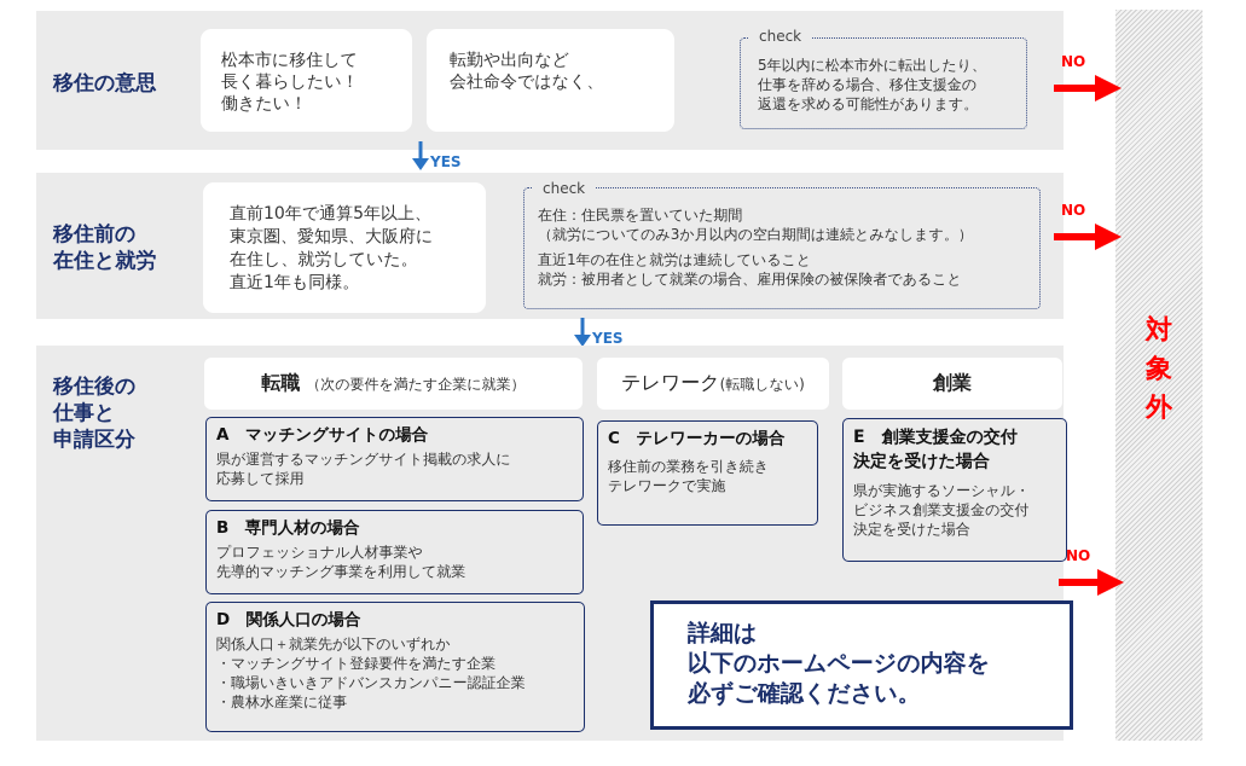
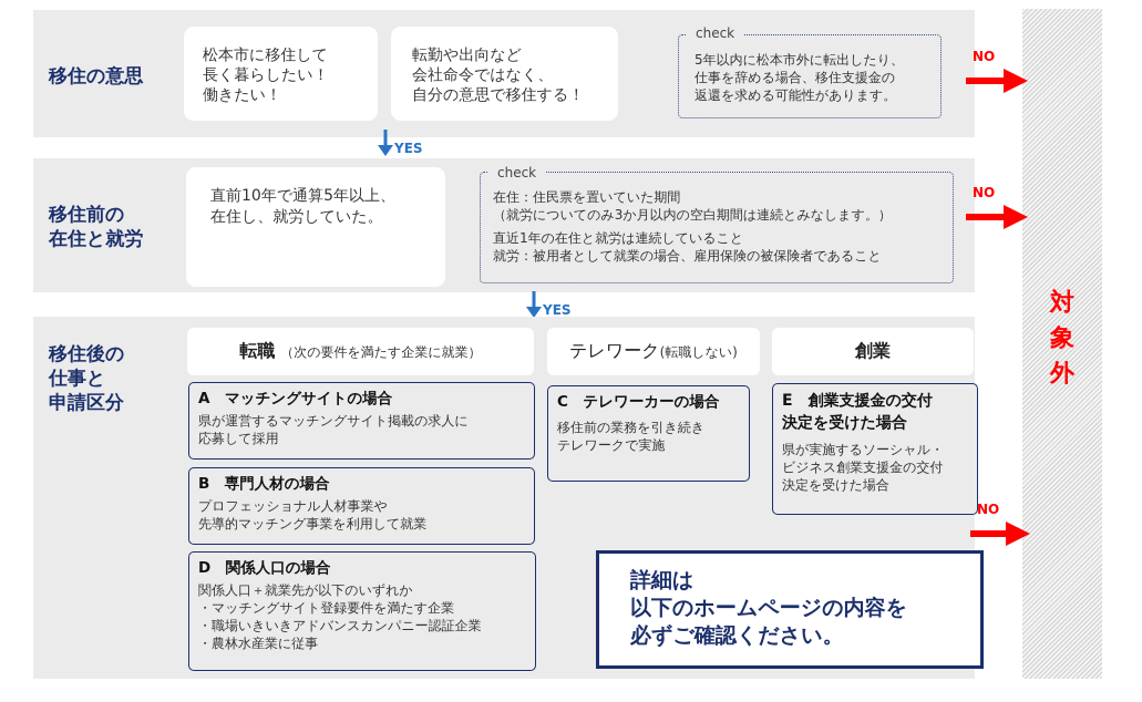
  対
  象
  外
  移住の意思
  松本市に移住して
  長く暮らしたい！
  働きたい！
  転勤や出向など
  会社命令ではなく、
+ 自分の意思で移住する！
  5年以内に松本市外に転出したり、
  仕事を辞める場合、移住支援金の
  返還を求める可能性があります。
  check
  NO
  YES
  移住前の
  在住と就労
  直前10年で通算5年以上、
- 東京圏、愛知県、大阪府に
  在住し、就労していた。
- 直近1年も同様。
  在住：住民票を置いていた期間
  （就労についてのみ3か月以内の空白期間は連続とみなします。）
  直近1年の在住と就労は連続していること
  就労：被用者として就業の場合、雇用保険の被保険者であること
  check
  NO
  YES
  移住後の
  仕事と
  申請区分
  転職 （次の要件を満たす企業に就業）
  テレワーク(転職しない)
  創業
  A マッチングサイトの場合
  県が運営するマッチングサイト掲載の求人に
  応募して採用
  B 専門人材の場合
  プロフェッショナル人材事業や
  先導的マッチング事業を利用して就業
  D 関係人口の場合
  関係人口＋就業先が以下のいずれか
  ・マッチングサイト登録要件を満たす企業
  ・職場いきいきアドバンスカンパニー認証企業
  ・農林水産業に従事
  C テレワーカーの場合
  移住前の業務を引き続き
  テレワークで実施
  E 創業支援金の交付
  決定を受けた場合
  県が実施するソーシャル・
  ビジネス創業支援金の交付
  決定を受けた場合
  NO
  詳細は
  以下のホームページの内容を
  必ずご確認ください。
